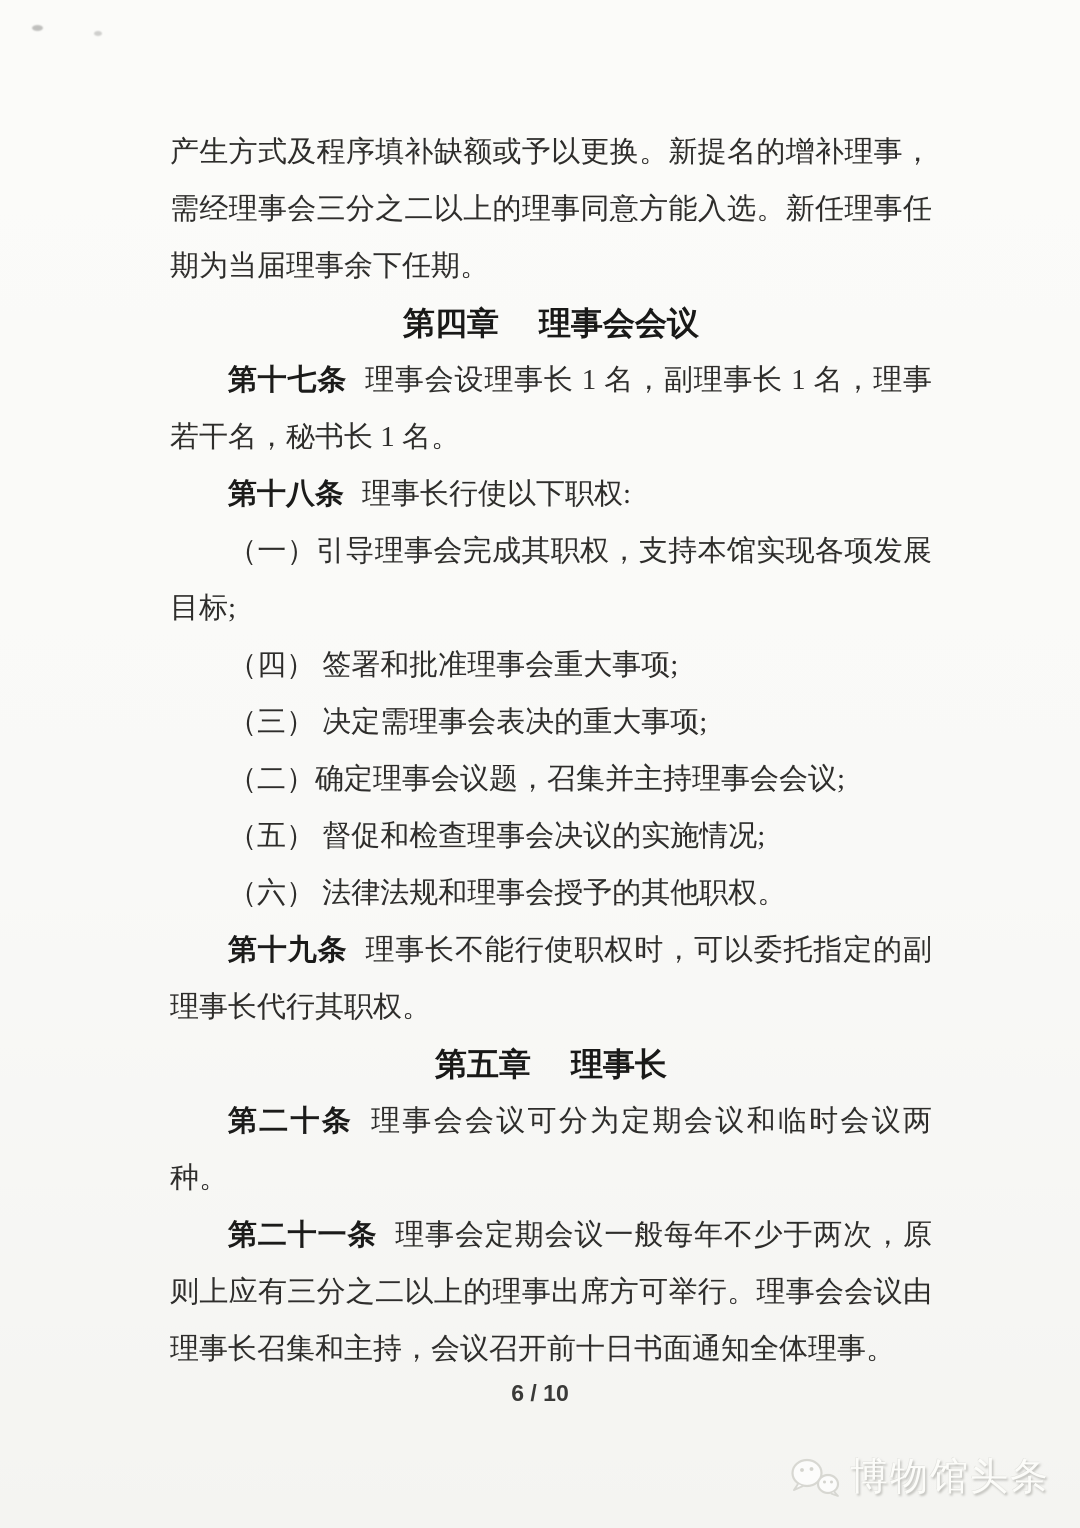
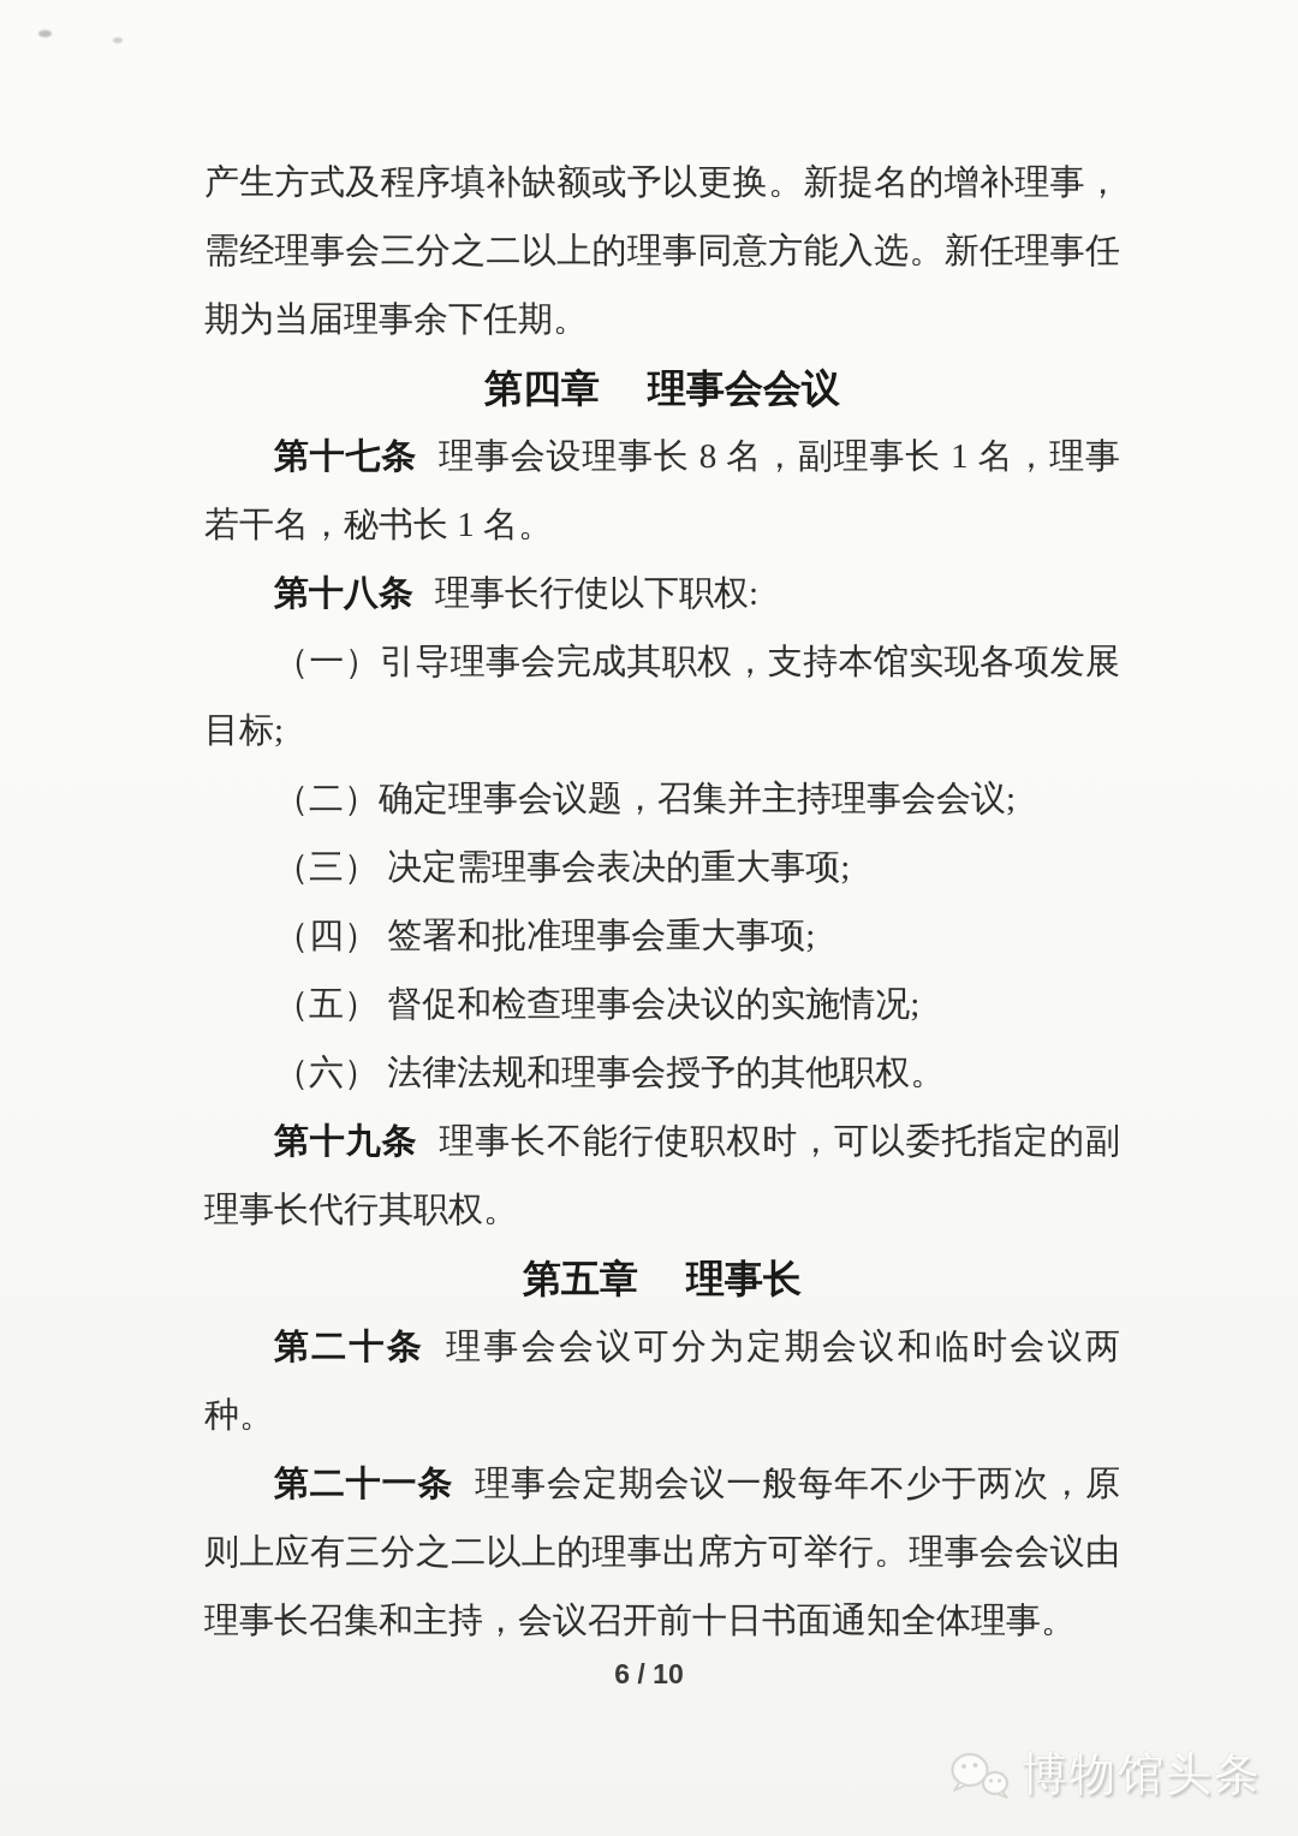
  产生方式及程序填补缺额或予以更换。新提名的增补理事，需经理事会三分之二以上的理事同意方能入选。新任理事任期为当届理事余下任期。
  第四章 理事会会议
- 第十七条 理事会设理事长 1 名，副理事长 1 名，理事若干名，秘书长 1 名。
+ 第十七条 理事会设理事长 8 名，副理事长 1 名，理事若干名，秘书长 1 名。
  第十八条 理事长行使以下职权:
  （一）引导理事会完成其职权，支持本馆实现各项发展目标;
- （四） 签署和批准理事会重大事项;
+ （二）确定理事会议题，召集并主持理事会会议;
  （三） 决定需理事会表决的重大事项;
- （二）确定理事会议题，召集并主持理事会会议;
+ （四） 签署和批准理事会重大事项;
  （五） 督促和检查理事会决议的实施情况;
  （六） 法律法规和理事会授予的其他职权。
  第十九条 理事长不能行使职权时，可以委托指定的副理事长代行其职权。
  第五章 理事长
  第二十条 理事会会议可分为定期会议和临时会议两种。
  第二十一条 理事会定期会议一般每年不少于两次，原则上应有三分之二以上的理事出席方可举行。理事会会议由理事长召集和主持，会议召开前十日书面通知全体理事。
  6 / 10
  博物馆头条
